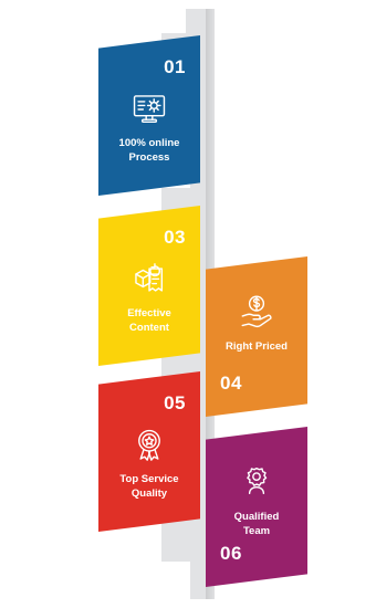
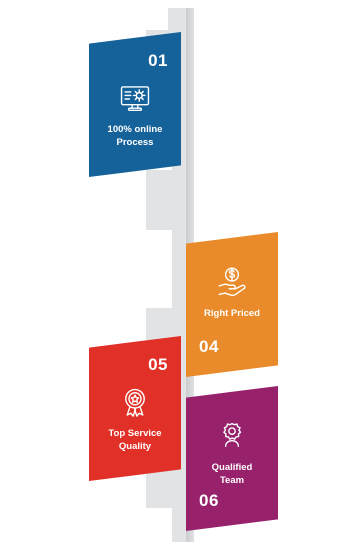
  01
  100% online
  Process
- 03
- Effective
- Content
  04
  Right Priced
  05
  Top Service
  Quality
  06
  Qualified
  Team
